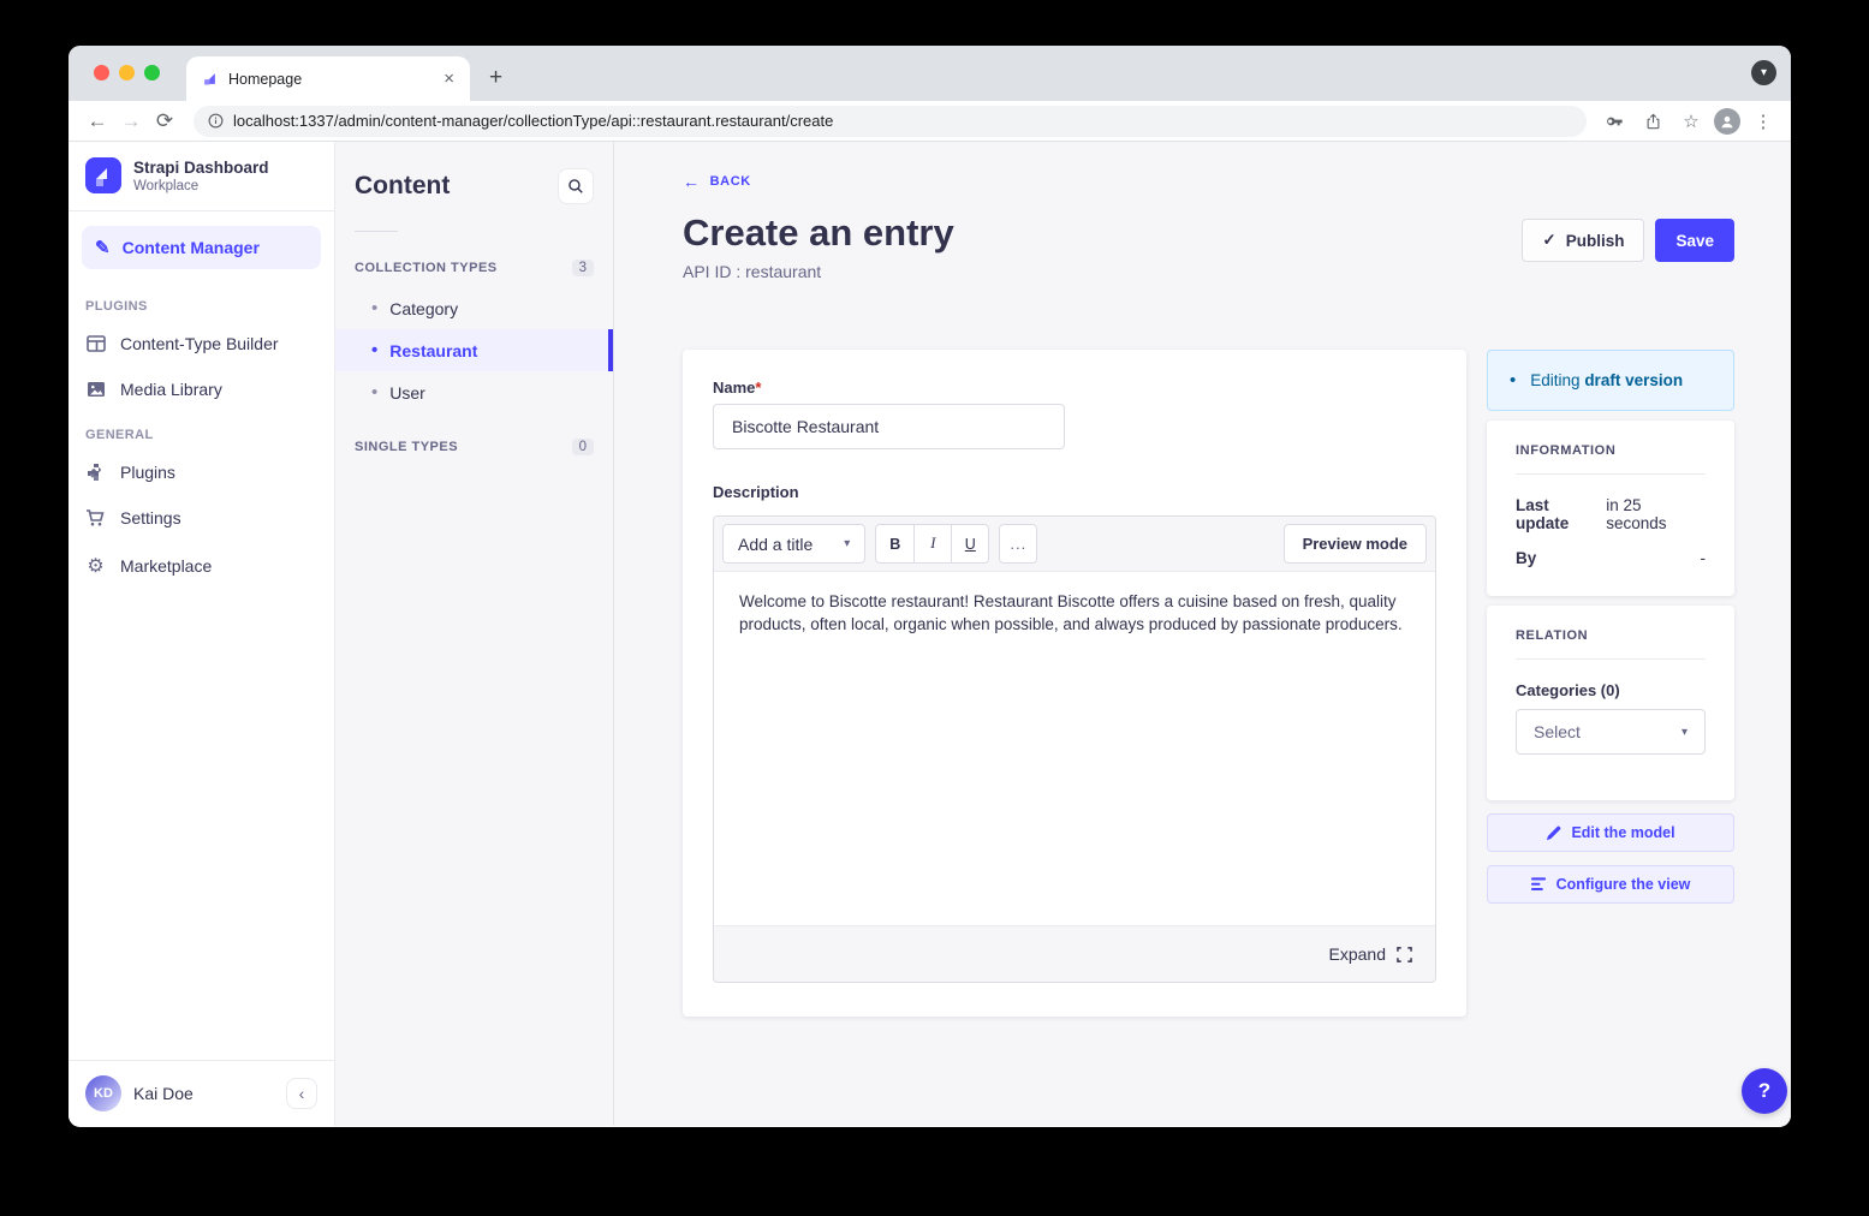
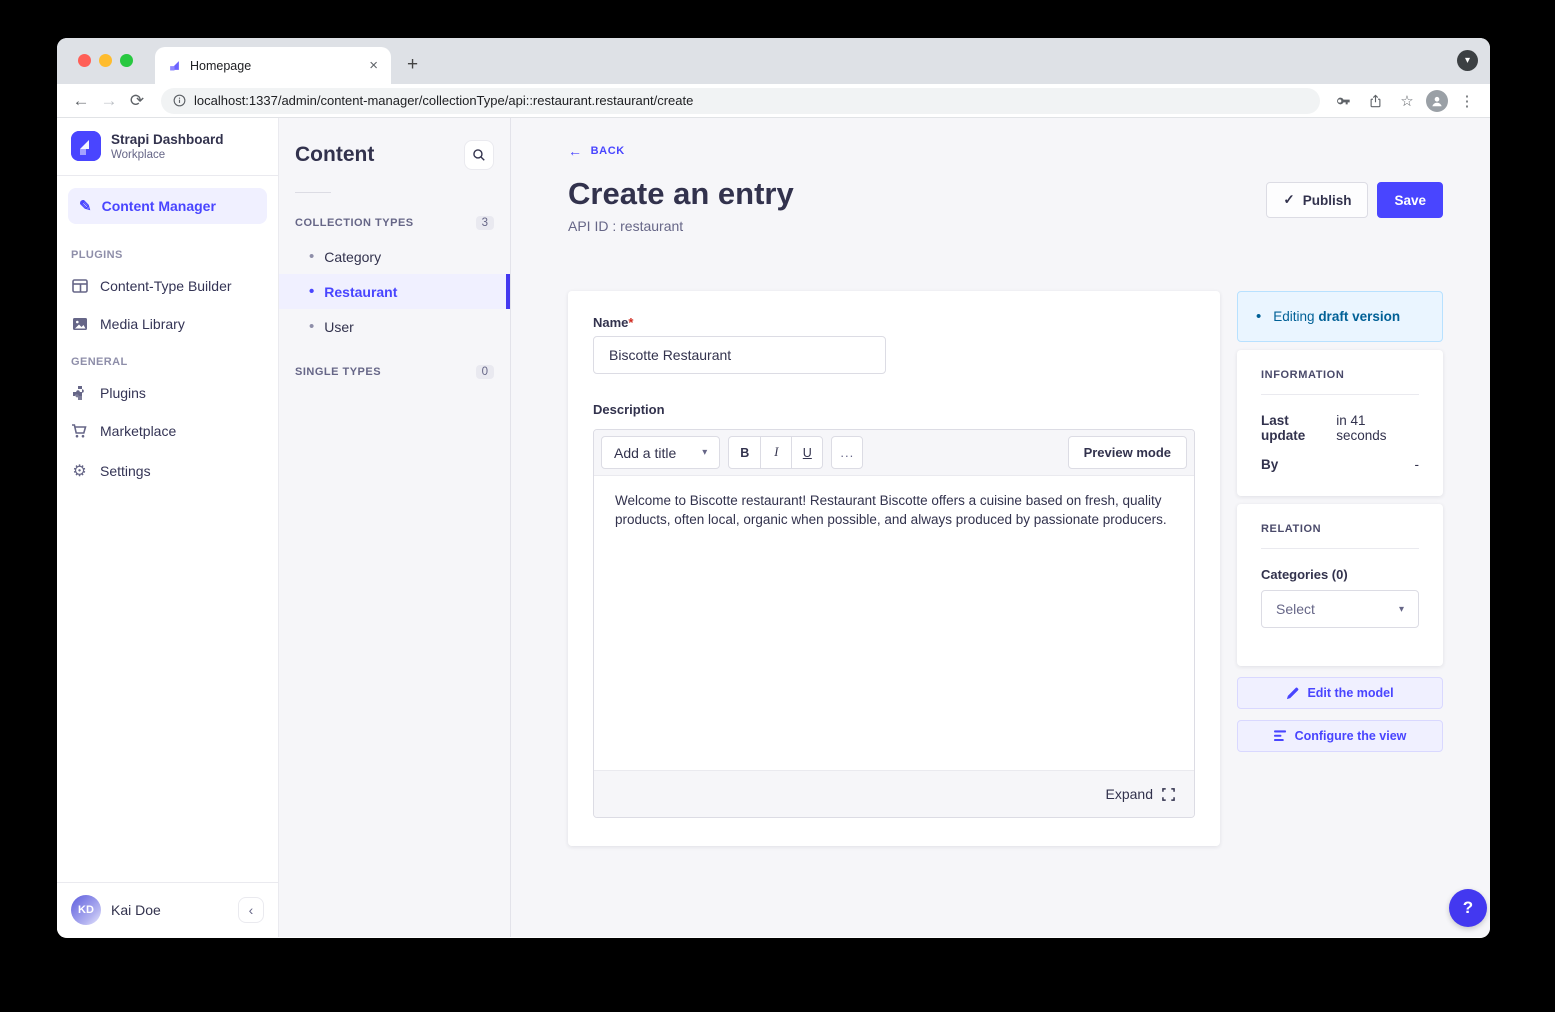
  Homepage
  ×
  +
  ▾
  ←
  →
  ⟳
  localhost:1337/admin/content-manager/collectionType/api::restaurant.restaurant/create
  ☆
  ⋮
  Strapi Dashboard
  Workplace
  ✎
  Content Manager
  PLUGINS
  Content-Type Builder
  Media Library
  GENERAL
  Plugins
- Settings
+ Marketplace
  ⚙
- Marketplace
+ Settings
  KD
  Kai Doe
  ‹
  Content
  COLLECTION TYPES
  3
  •
  Category
  •
  Restaurant
  •
  User
  SINGLE TYPES
  0
  ←
  BACK
  Create an entry
  API ID : restaurant
  ✓
  Publish
  Save
  Name*
  Biscotte Restaurant
  Description
  Add a title
  ▾
  B
  I
  U
  ...
  Preview mode
  Welcome to Biscotte restaurant! Restaurant Biscotte offers a cuisine based on fresh, quality products, often local, organic when possible, and always produced by passionate producers.
  Expand
  •
  Editing draft version
  INFORMATION
  Last update
- in 25 seconds
+ in 41 seconds
  By
  -
  RELATION
  Categories (0)
  Select
  ▾
  Edit the model
  Configure the view
  ?
